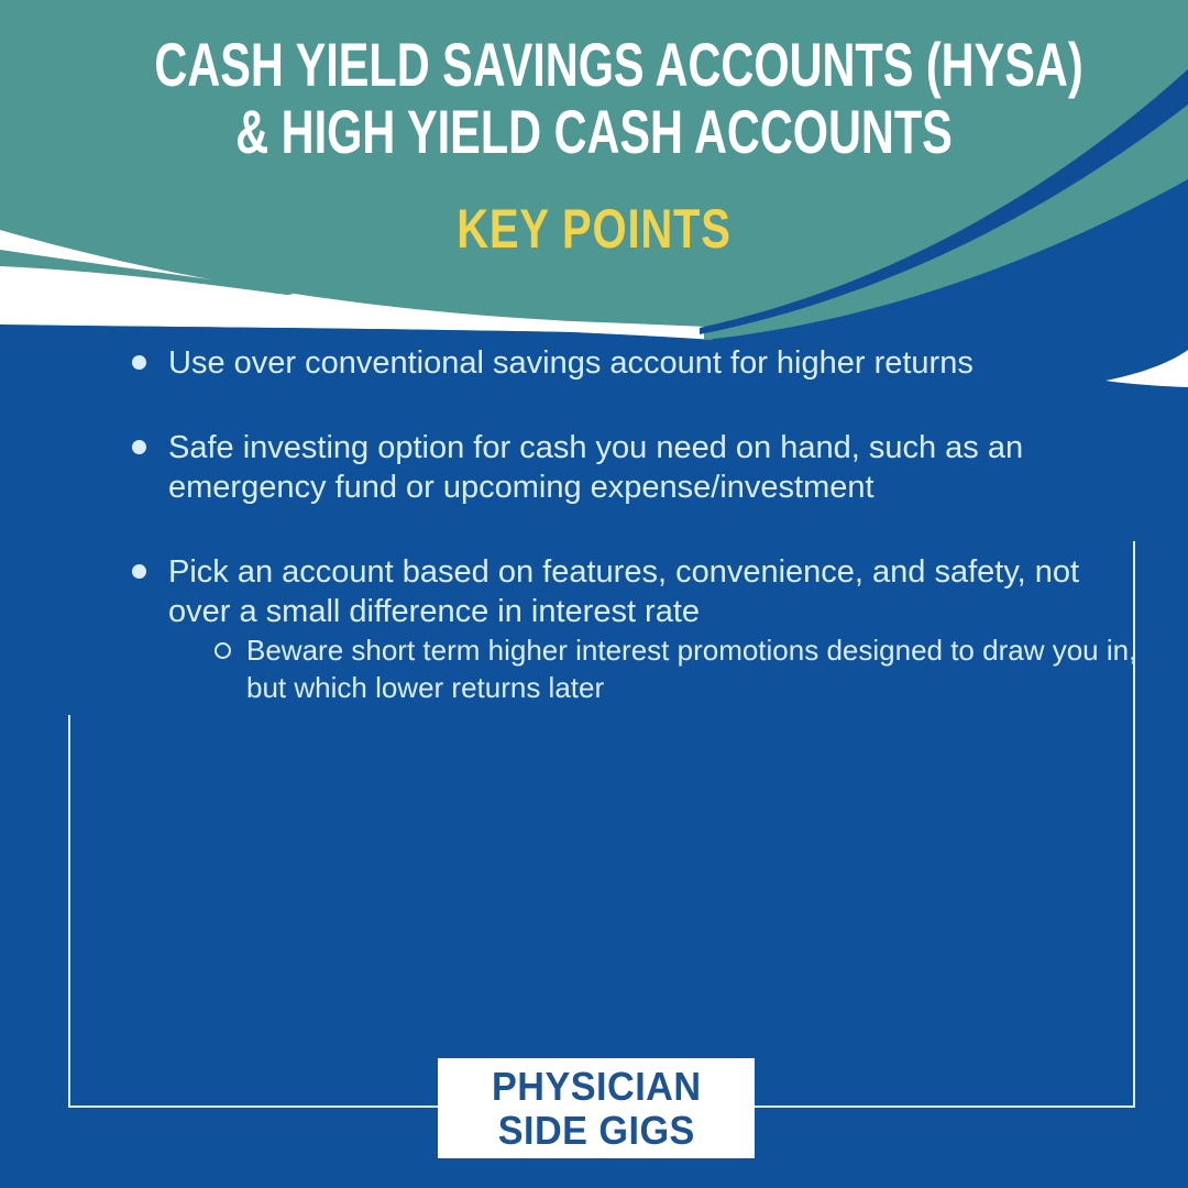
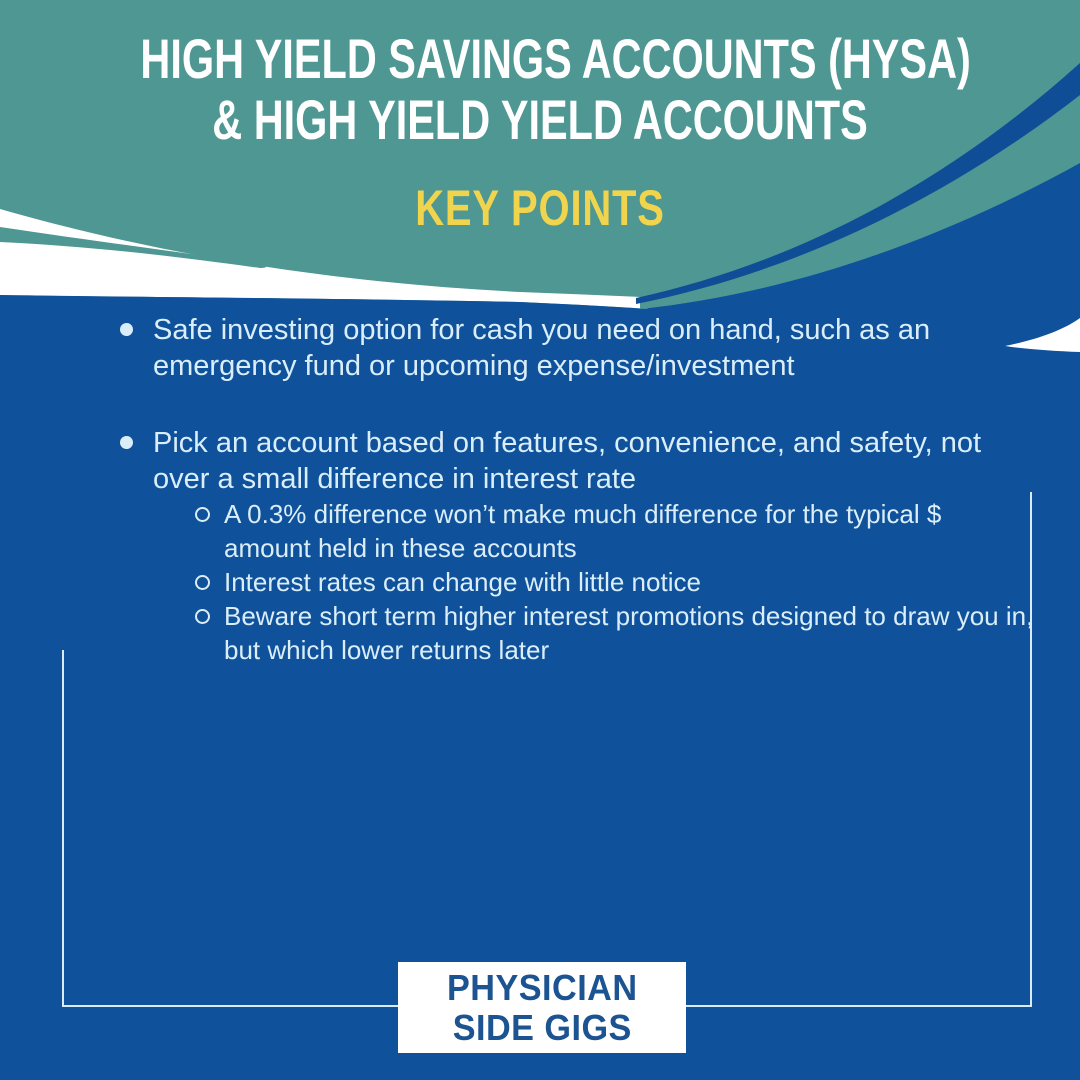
- CASH YIELD SAVINGS ACCOUNTS (HYSA)
+ HIGH YIELD SAVINGS ACCOUNTS (HYSA)
- & HIGH YIELD CASH ACCOUNTS
+ & HIGH YIELD YIELD ACCOUNTS
  KEY POINTS
- Use over conventional savings account for higher returns
  Safe investing option for cash you need on hand, such as an emergency fund or upcoming expense/investment
  Pick an account based on features, convenience, and safety, not over a small difference in interest rate
+ A 0.3% difference won’t make much difference for the typical $ amount held in these accounts
+ Interest rates can change with little notice
  Beware short term higher interest promotions designed to draw you in, but which lower returns later
  PHYSICIAN
  SIDE GIGS
